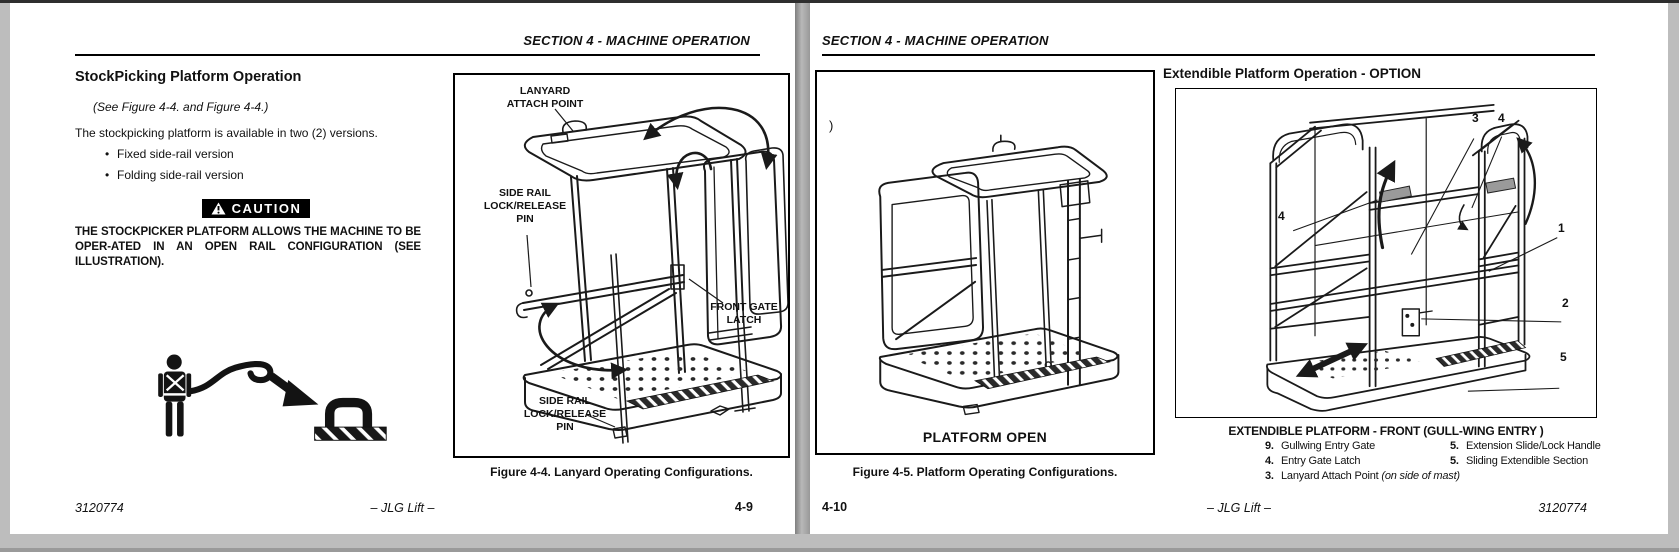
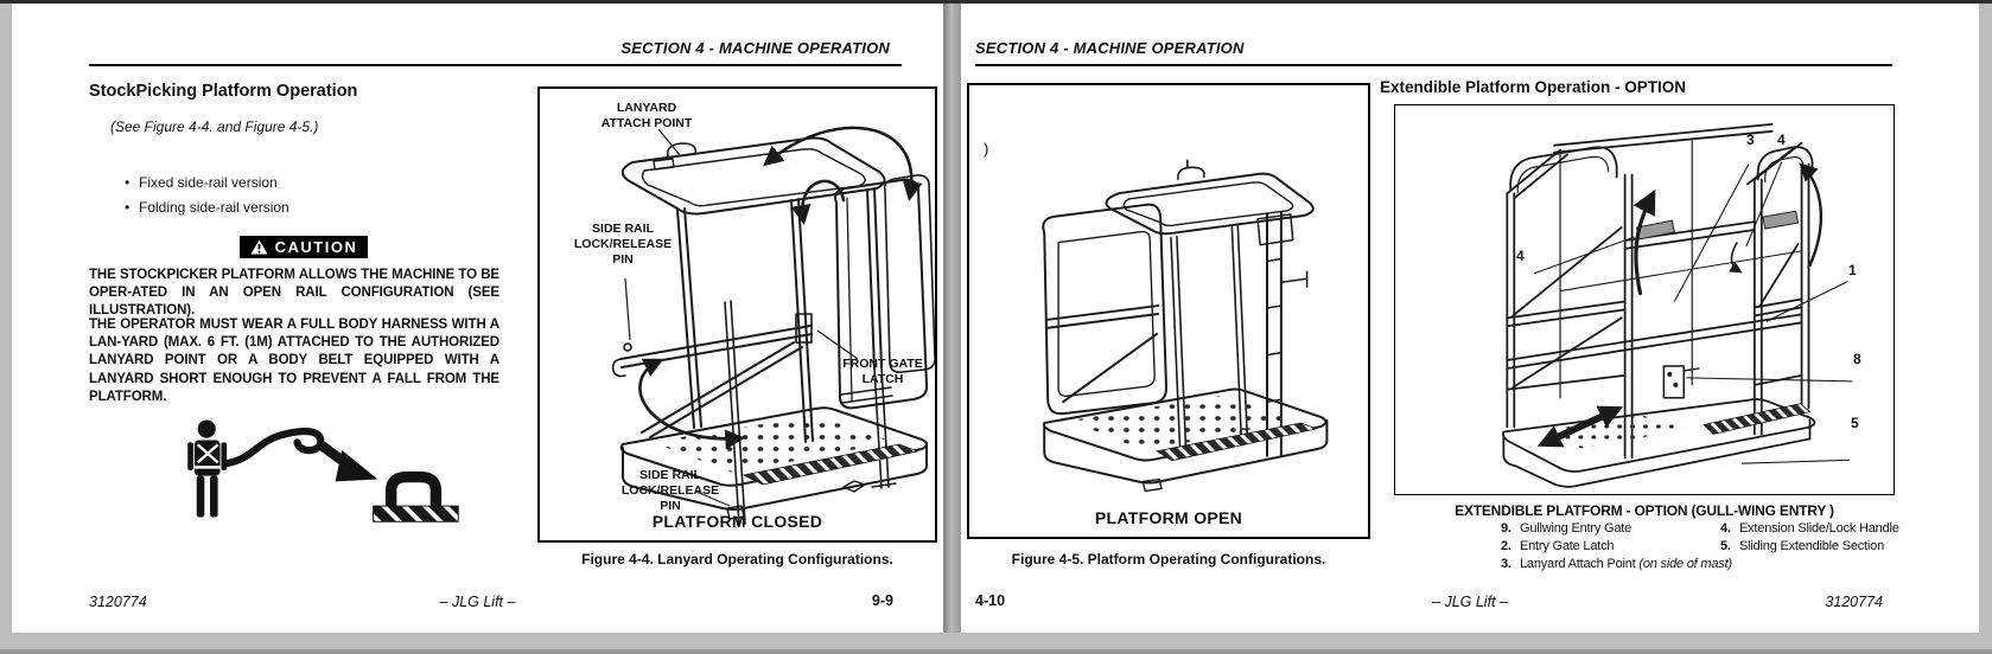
  SECTION 4 - MACHINE OPERATION
  StockPicking Platform Operation
- (See Figure 4-4. and Figure 4-4.)
+ (See Figure 4-4. and Figure 4-5.)
- The stockpicking platform is available in two (2) versions.
  • Fixed side-rail version
  • Folding side-rail version
  CAUTION
  THE STOCKPICKER PLATFORM ALLOWS THE MACHINE TO BE OPER-ATED IN AN OPEN RAIL CONFIGURATION (SEE ILLUSTRATION).
+ THE OPERATOR MUST WEAR A FULL BODY HARNESS WITH A LAN-YARD (MAX. 6 FT. (1M) ATTACHED TO THE AUTHORIZED LANYARD POINT OR A BODY BELT EQUIPPED WITH A LANYARD SHORT ENOUGH TO PREVENT A FALL FROM THE PLATFORM.
  LANYARD
  ATTACH POINT
  SIDE RAIL
  LOCK/RELEASE
  PIN
  FRONT GATE
  LATCH
  SIDE RAIL
  LOCK/RELEASE
  PIN
+ PLATFORM CLOSED
  Figure 4-4. Lanyard Operating Configurations.
  3120774
  – JLG Lift –
- 4-9
+ 9-9
  SECTION 4 - MACHINE OPERATION
  )
  PLATFORM OPEN
  Figure 4-5. Platform Operating Configurations.
  Extendible Platform Operation - OPTION
  3
  4
  4
  1
- 2
+ 8
  5
- EXTENDIBLE PLATFORM - FRONT (GULL-WING ENTRY )
+ EXTENDIBLE PLATFORM - OPTION (GULL-WING ENTRY )
  9. Gullwing Entry Gate
- 4. Entry Gate Latch
+ 2. Entry Gate Latch
  3. Lanyard Attach Point (on side of mast)
- 5. Extension Slide/Lock Handle
+ 4. Extension Slide/Lock Handle
  5. Sliding Extendible Section
  4-10
  – JLG Lift –
  3120774
